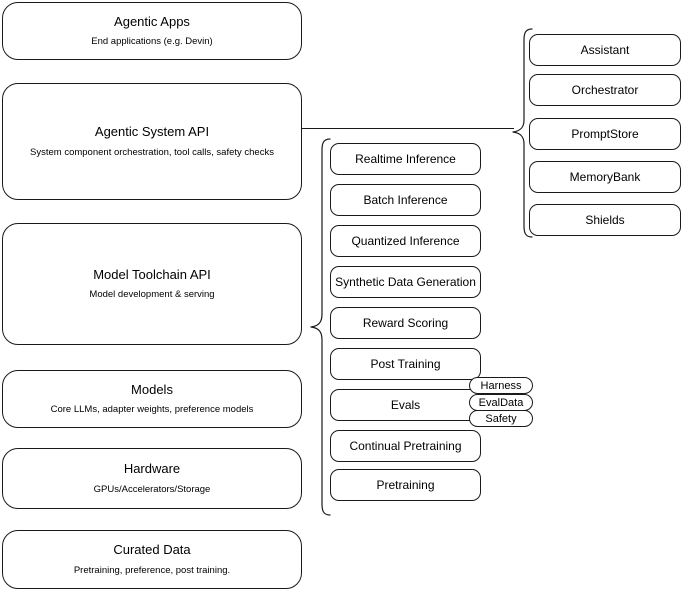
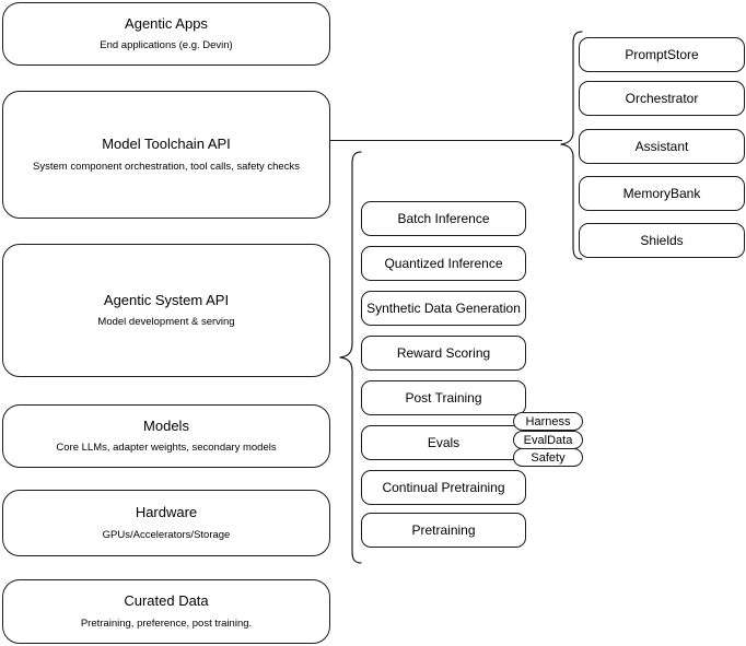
  Agentic Apps
  End applications (e.g. Devin)
- Agentic System API
+ Model Toolchain API
  System component orchestration, tool calls, safety checks
- Model Toolchain API
+ Agentic System API
  Model development & serving
  Models
- Core LLMs, adapter weights, preference models
+ Core LLMs, adapter weights, secondary models
  Hardware
  GPUs/Accelerators/Storage
  Curated Data
  Pretraining, preference, post training.
- Realtime Inference
  Batch Inference
  Quantized Inference
  Synthetic Data Generation
  Reward Scoring
  Post Training
  Evals
  Continual Pretraining
  Pretraining
  Harness
  EvalData
  Safety
- Assistant
+ PromptStore
  Orchestrator
- PromptStore
+ Assistant
  MemoryBank
  Shields
